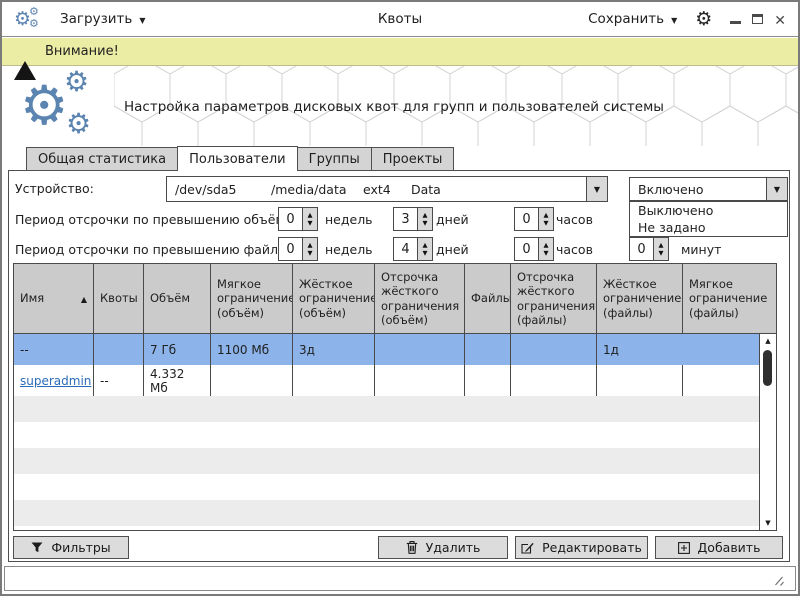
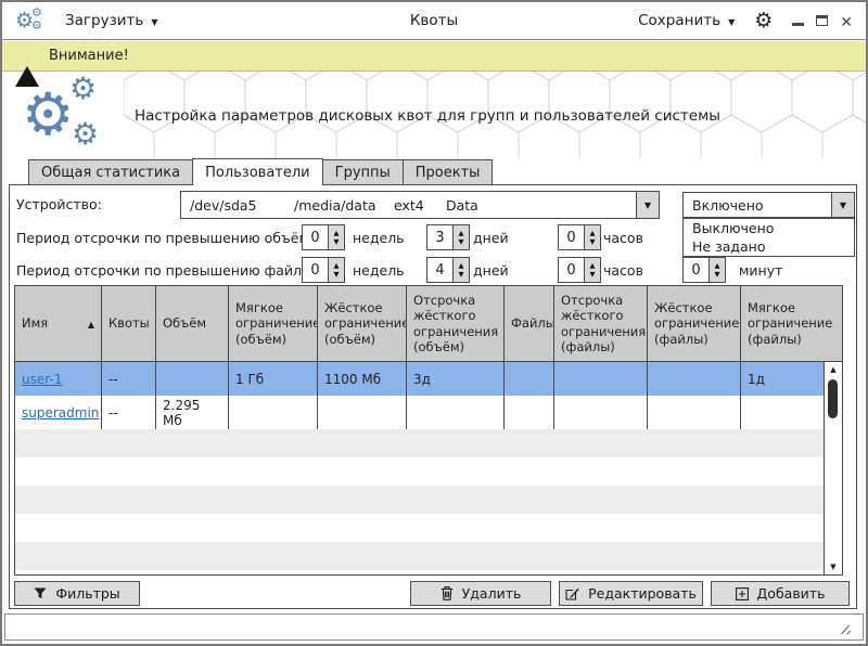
  Загрузить
  Квоты
  Сохранить
  Внимание!
  Настройка параметров дисковых квот для групп и пользователей системы
  Общая статистика
  Пользователи
  Группы
  Проекты
  Устройство:
  /dev/sda5
  /media/data
  ext4
  Data
  Включено
  Выключено
  Не задано
  Период отсрочки по превышению объё
  0
  недель
  3
  дней
  0
  часов
  Период отсрочки по превышению файл
  0
  недель
  4
  дней
  0
  часов
  0
  минут
  Имя
  Квоты
  Объём
  Мягкое ограничение (объём)
  Жёсткое ограничение (объём)
  Отсрочка жёсткого ограничения (объём)
  Файлы
  Отсрочка жёсткого ограничения (файлы)
  Жёсткое ограничение (файлы)
  Мягкое ограничение (файлы)
+ user-1
  --
- 7 Гб
+ 1 Гб
  1100 Мб
  3д
  1д
  superadmin
  --
- 4.332 Мб
+ 2.295 Мб
  Фильтры
  Удалить
  Редактировать
  Добавить
